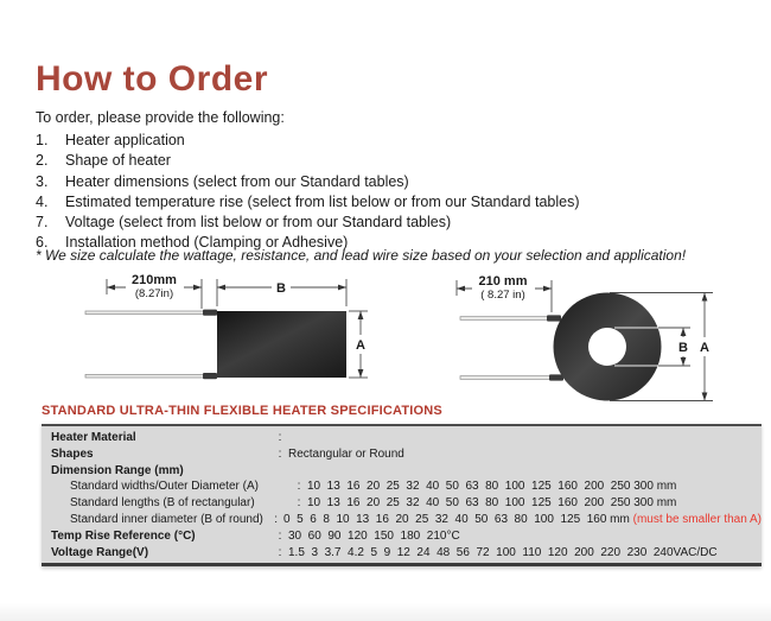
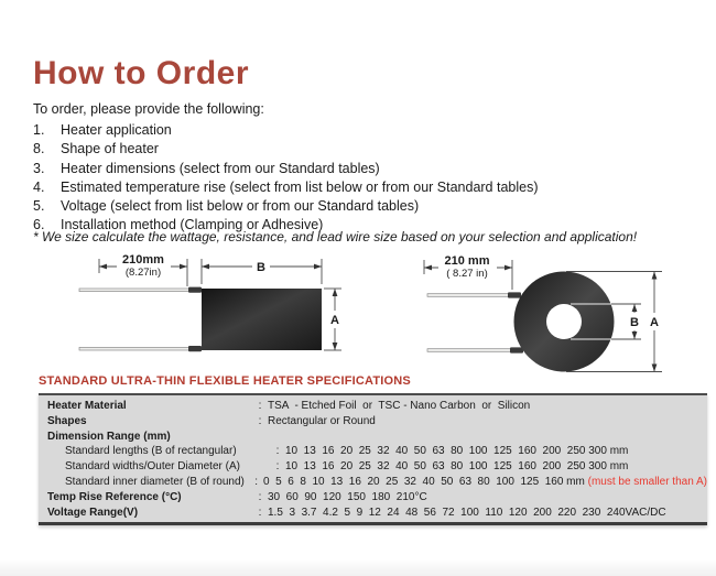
  How to Order
  To order, please provide the following:
  1.
  Heater application
- 2.
+ 8.
  Shape of heater
  3.
  Heater dimensions (select from our Standard tables)
  4.
  Estimated temperature rise (select from list below or from our Standard tables)
- 7.
+ 5.
  Voltage (select from list below or from our Standard tables)
  6.
  Installation method (Clamping or Adhesive)
  * We size calculate the wattage, resistance, and lead wire size based on your selection and application!
  210mm
  (8.27in)
  B
  A
  210 mm
  ( 8.27 in)
  B
  A
  STANDARD ULTRA-THIN FLEXIBLE HEATER SPECIFICATIONS
  Heater Material
  :
+ TSA - Etched Foil or TSC - Nano Carbon or Silicon
  Shapes
  :
  Rectangular or Round
  Dimension Range (mm)
- Standard widths/Outer Diameter (A)
+ Standard lengths (B of rectangular)
  :
  10 13 16 20 25 32 40 50 63 80 100 125 160 200 250 300 mm
- Standard lengths (B of rectangular)
+ Standard widths/Outer Diameter (A)
  :
  10 13 16 20 25 32 40 50 63 80 100 125 160 200 250 300 mm
  Standard inner diameter (B of round)
  :
  0 5 6 8 10 13 16 20 25 32 40 50 63 80 100 125 160 mm (must be smaller than A)
  Temp Rise Reference (°C)
  :
  30 60 90 120 150 180 210°C
  Voltage Range(V)
  :
  1.5 3 3.7 4.2 5 9 12 24 48 56 72 100 110 120 200 220 230 240VAC/DC
